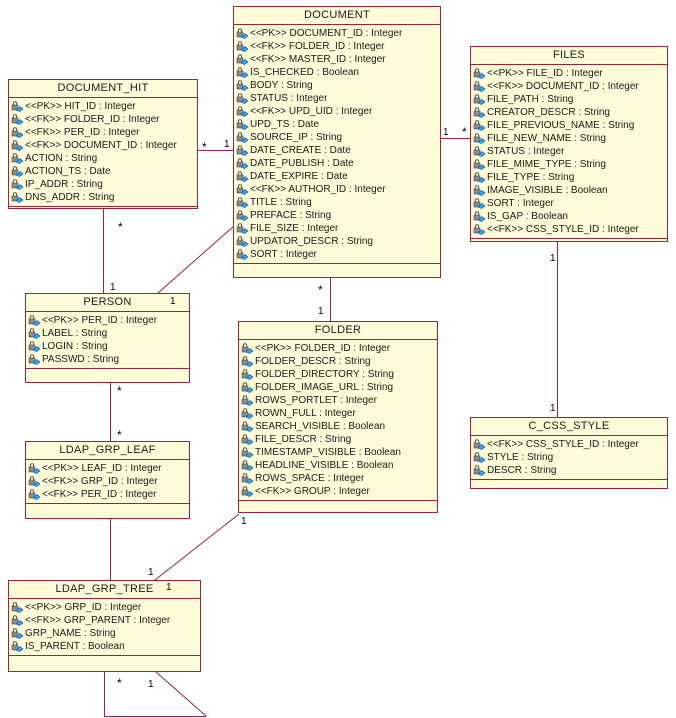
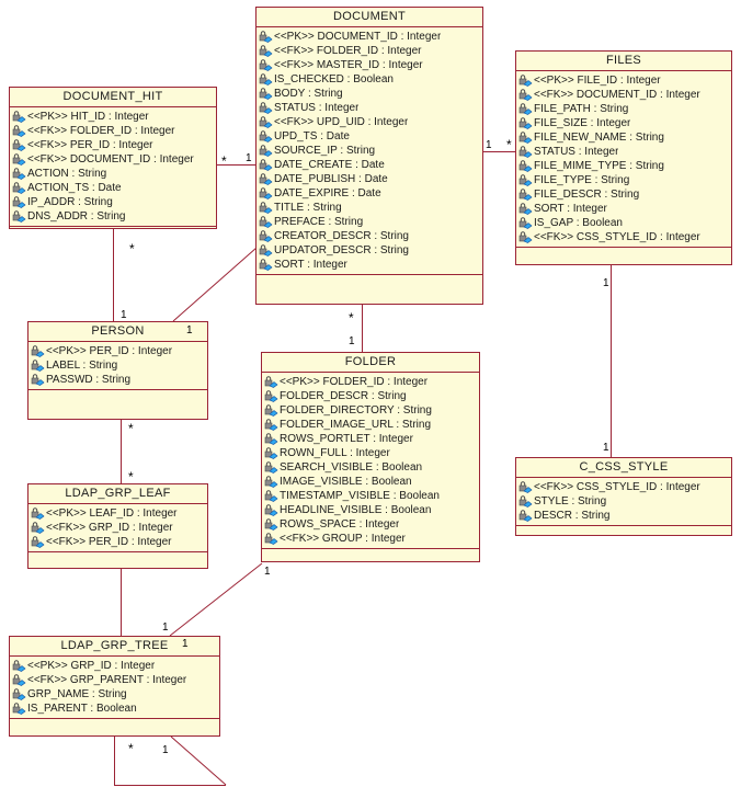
  DOCUMENT
  <<PK>> DOCUMENT_ID : Integer
  <<FK>> FOLDER_ID : Integer
  <<FK>> MASTER_ID : Integer
  IS_CHECKED : Boolean
  BODY : String
  STATUS : Integer
  <<FK>> UPD_UID : Integer
  UPD_TS : Date
  SOURCE_IP : String
  DATE_CREATE : Date
  DATE_PUBLISH : Date
  DATE_EXPIRE : Date
- <<FK>> AUTHOR_ID : Integer
  TITLE : String
  PREFACE : String
- FILE_SIZE : Integer
+ CREATOR_DESCR : String
  UPDATOR_DESCR : String
  SORT : Integer
  DOCUMENT_HIT
  <<PK>> HIT_ID : Integer
  <<FK>> FOLDER_ID : Integer
  <<FK>> PER_ID : Integer
  <<FK>> DOCUMENT_ID : Integer
  ACTION : String
  ACTION_TS : Date
  IP_ADDR : String
  DNS_ADDR : String
  FILES
  <<PK>> FILE_ID : Integer
  <<FK>> DOCUMENT_ID : Integer
  FILE_PATH : String
- CREATOR_DESCR : String
+ FILE_SIZE : Integer
- FILE_PREVIOUS_NAME : String
  FILE_NEW_NAME : String
  STATUS : Integer
  FILE_MIME_TYPE : String
  FILE_TYPE : String
- IMAGE_VISIBLE : Boolean
+ FILE_DESCR : String
  SORT : Integer
  IS_GAP : Boolean
  <<FK>> CSS_STYLE_ID : Integer
  PERSON
  <<PK>> PER_ID : Integer
  LABEL : String
- LOGIN : String
  PASSWD : String
  FOLDER
  <<PK>> FOLDER_ID : Integer
  FOLDER_DESCR : String
  FOLDER_DIRECTORY : String
  FOLDER_IMAGE_URL : String
  ROWS_PORTLET : Integer
  ROWN_FULL : Integer
  SEARCH_VISIBLE : Boolean
- FILE_DESCR : String
+ IMAGE_VISIBLE : Boolean
  TIMESTAMP_VISIBLE : Boolean
  HEADLINE_VISIBLE : Boolean
  ROWS_SPACE : Integer
  <<FK>> GROUP : Integer
  C_CSS_STYLE
  <<FK>> CSS_STYLE_ID : Integer
  STYLE : String
  DESCR : String
  LDAP_GRP_LEAF
  <<PK>> LEAF_ID : Integer
  <<FK>> GRP_ID : Integer
  <<FK>> PER_ID : Integer
  LDAP_GRP_TREE
  <<PK>> GRP_ID : Integer
  <<FK>> GRP_PARENT : Integer
  GRP_NAME : String
  IS_PARENT : Boolean
  *
  1
  1
  *
  1
  1
  1
  *
  1
  *
  *
  1
  *
  1
  1
  1
  *
  1
